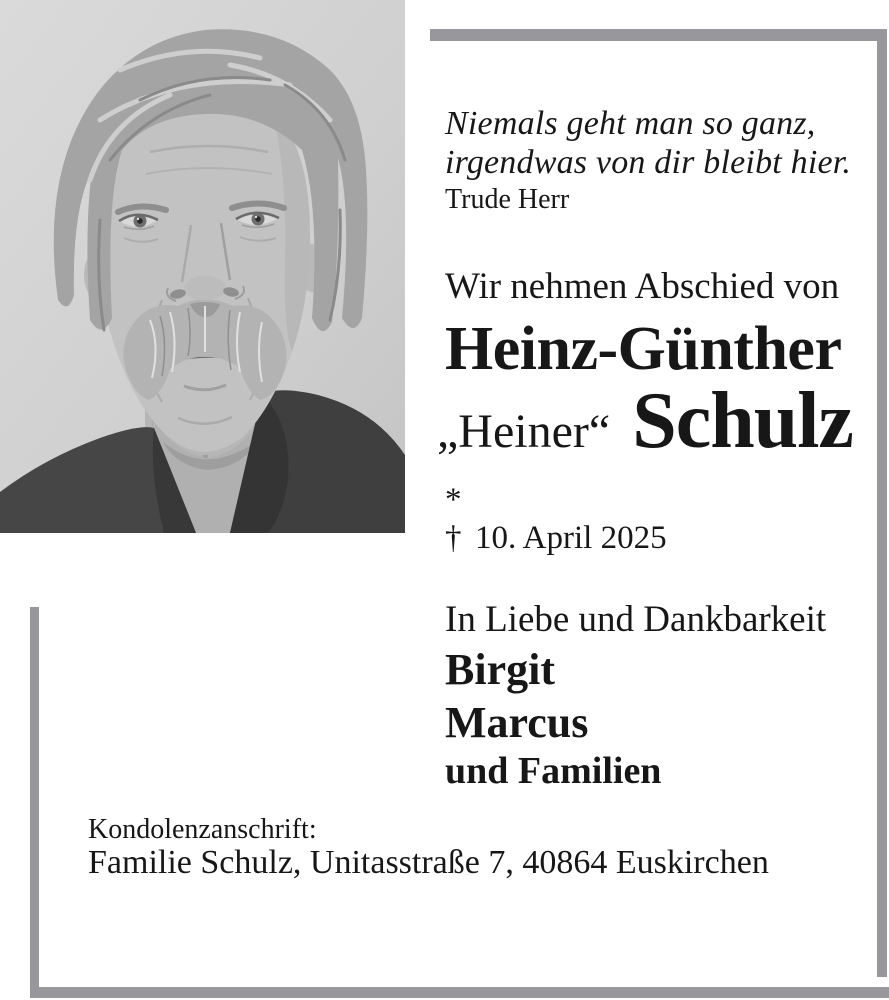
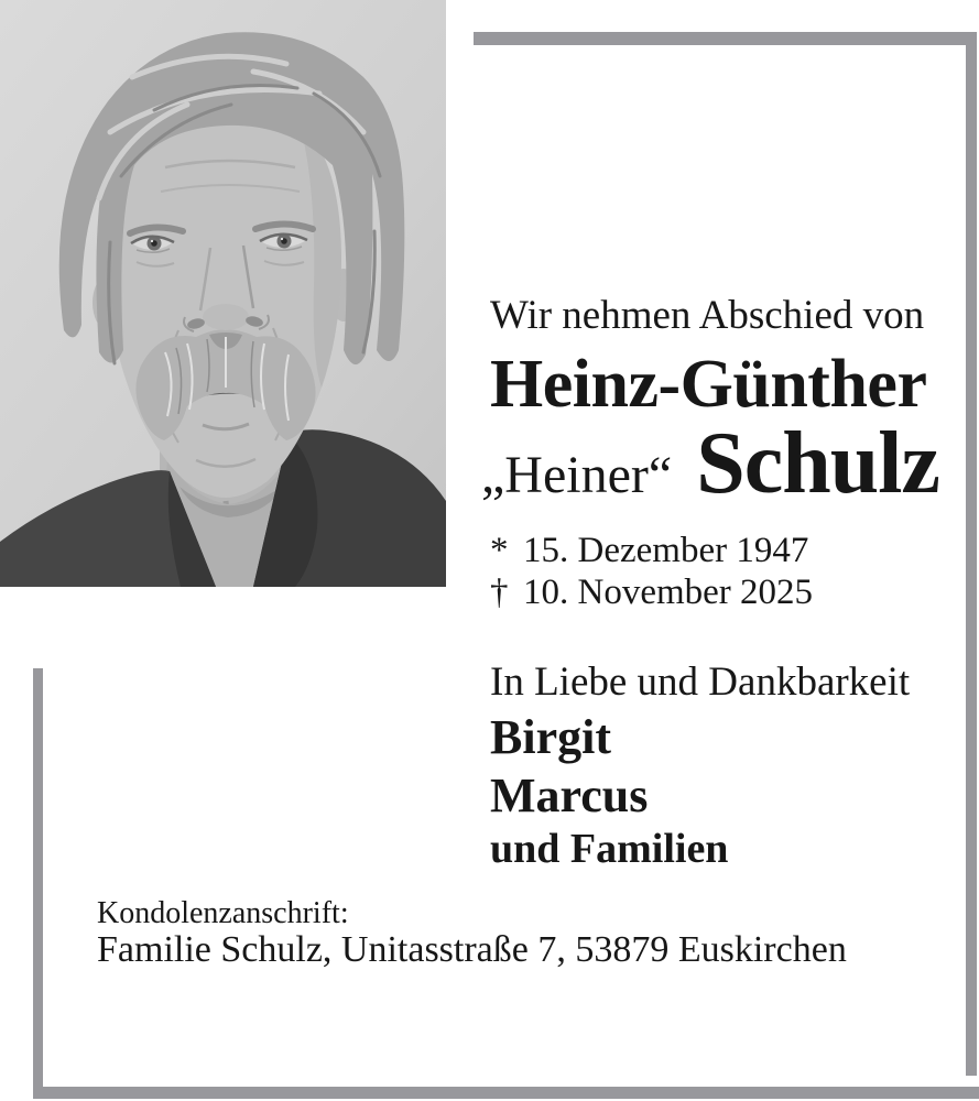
- Niemals geht man so ganz,
- irgendwas von dir bleibt hier.
- Trude Herr
  Wir nehmen Abschied von
  Heinz-Günther
  „Heiner“
  Schulz
  *
+ 15. Dezember 1947
  †
- 10. April 2025
+ 10. November 2025
  In Liebe und Dankbarkeit
  Birgit
  Marcus
  und Familien
  Kondolenzanschrift:
- Familie Schulz, Unitasstraße 7, 40864 Euskirchen
+ Familie Schulz, Unitasstraße 7, 53879 Euskirchen
